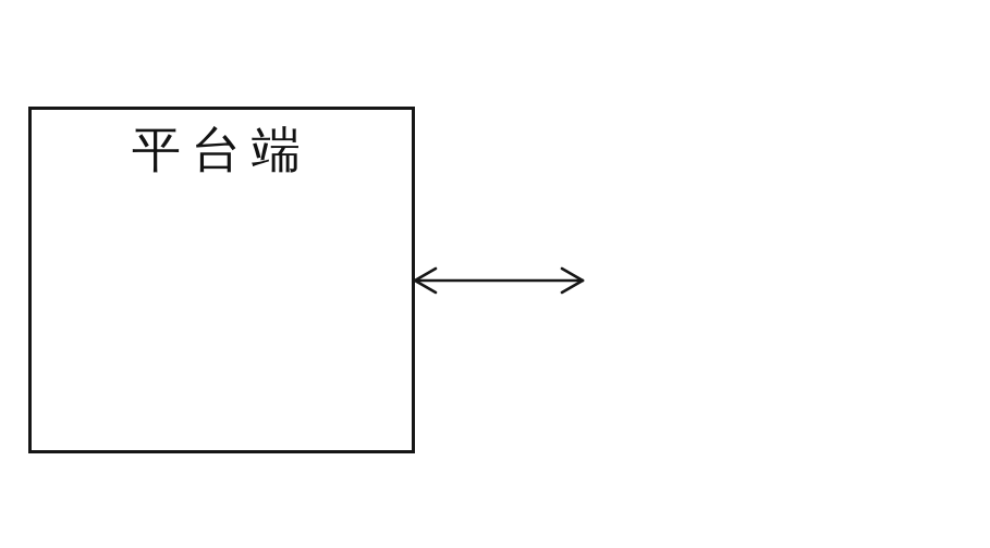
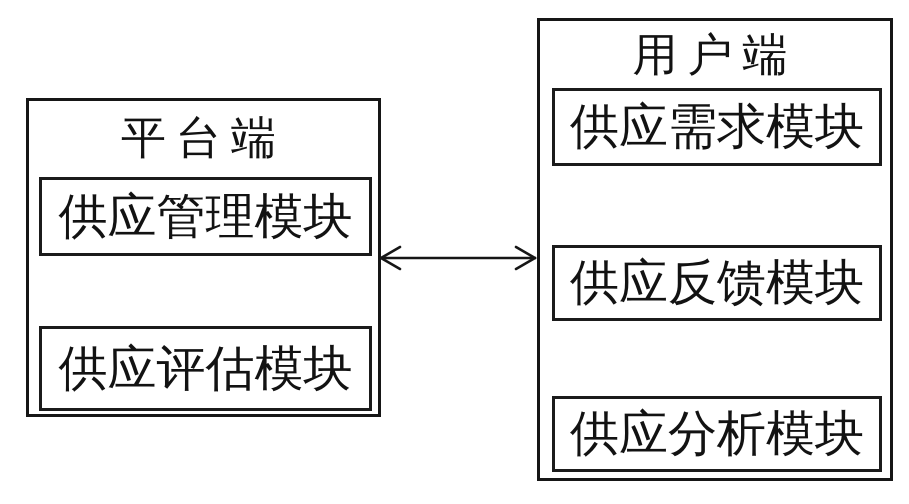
  平台端
+ 供应管理模块
+ 供应评估模块
+ 用户端
+ 供应需求模块
+ 供应反馈模块
+ 供应分析模块
